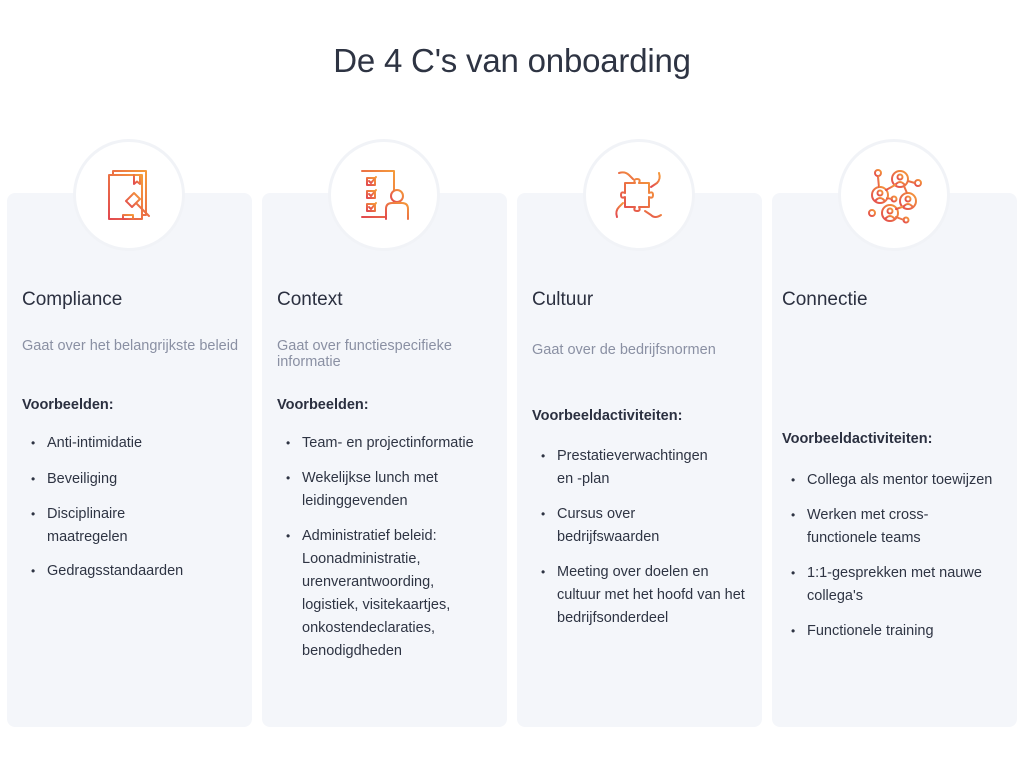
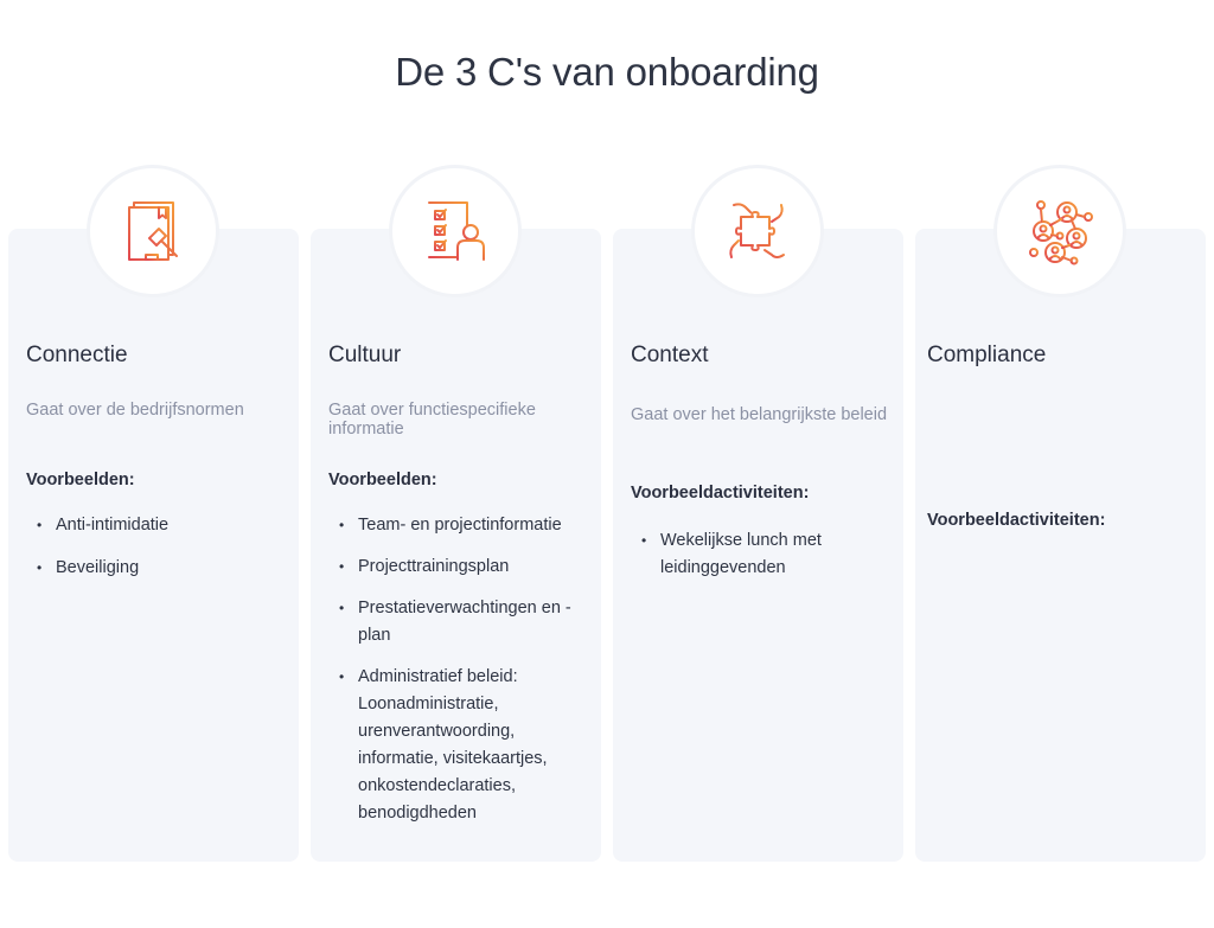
- De 4 C's van onboarding
+ De 3 C's van onboarding
- Compliance
+ Connectie
- Gaat over het belangrijkste beleid
+ Gaat over de bedrijfsnormen
  Voorbeelden:
  Anti-intimidatie
  Beveiliging
- Disciplinaire maatregelen
- Gedragsstandaarden
- Context
+ Cultuur
  Gaat over functiespecifieke informatie
  Voorbeelden:
  Team- en projectinformatie
+ Projecttrainingsplan
- Wekelijkse lunch met leidinggevenden
+ Prestatieverwachtingen en -plan
- Administratief beleid: Loonadministratie, urenverantwoording, logistiek, visitekaartjes, onkostendeclaraties, benodigdheden
+ Administratief beleid: Loonadministratie, urenverantwoording, informatie, visitekaartjes, onkostendeclaraties, benodigdheden
- Cultuur
+ Context
- Gaat over de bedrijfsnormen
+ Gaat over het belangrijkste beleid
  Voorbeeldactiviteiten:
- Prestatieverwachtingen en -plan
+ Wekelijkse lunch met leidinggevenden
- Cursus over bedrijfswaarden
- Meeting over doelen en cultuur met het hoofd van het bedrijfsonderdeel
- Connectie
+ Compliance
  Voorbeeldactiviteiten:
- Collega als mentor toewijzen
- Werken met cross-functionele teams
- 1:1-gesprekken met nauwe collega's
- Functionele training
